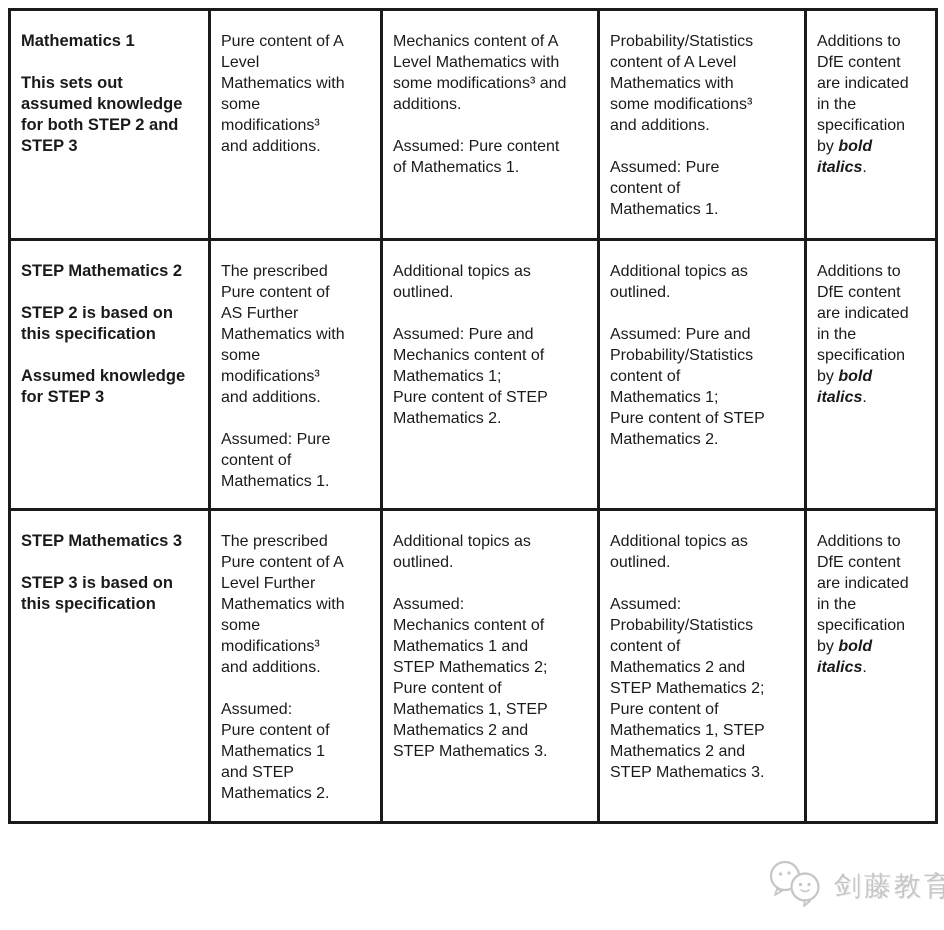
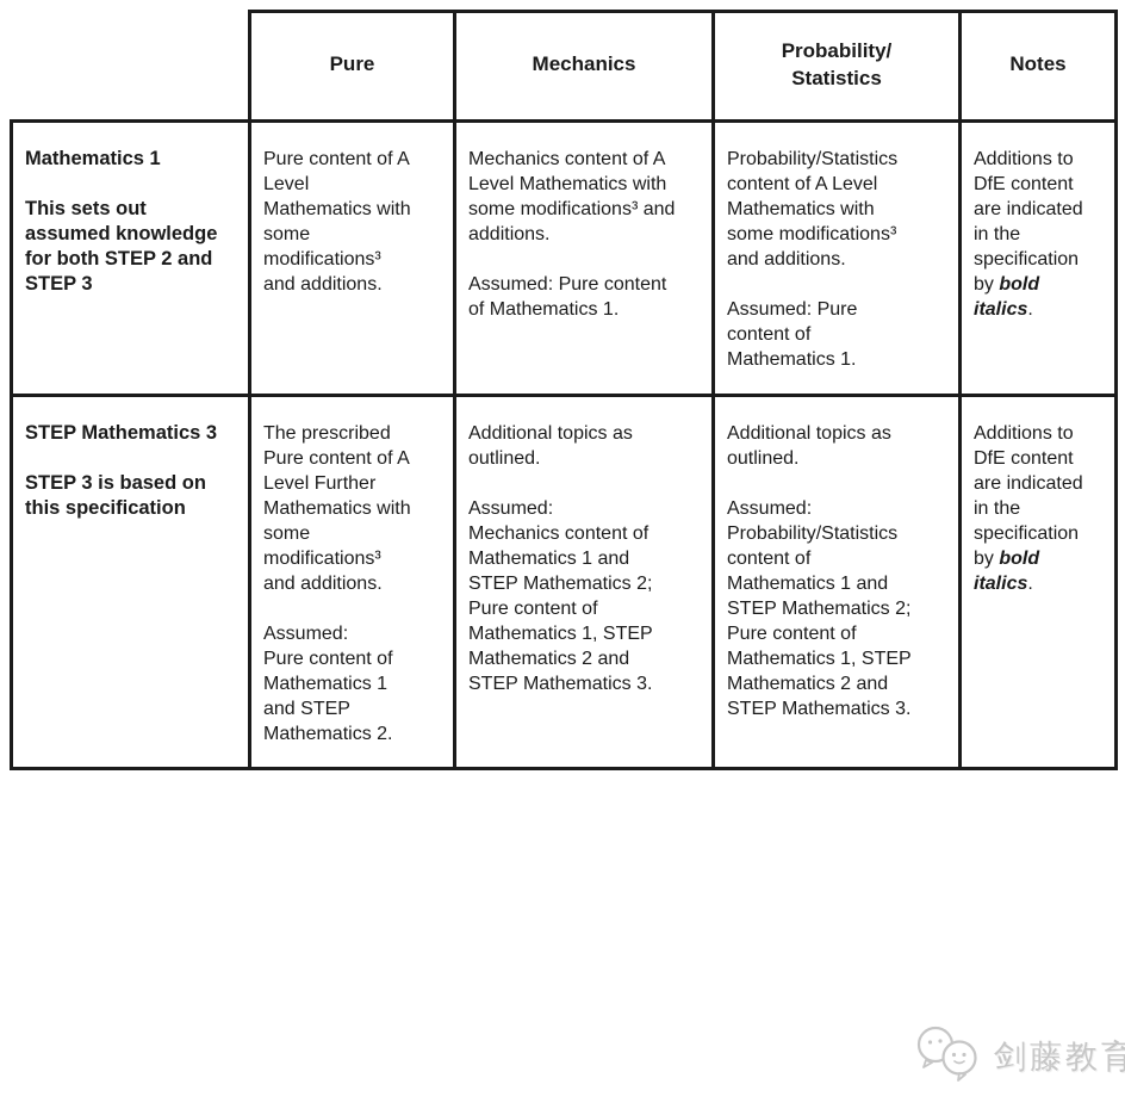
+ 	Pure	Mechanics	Probability/ Statistics	Notes
  Mathematics 1 This sets out assumed knowledge for both STEP 2 and STEP 3	Pure content of A Level Mathematics with some modifications³ and additions.	Mechanics content of A Level Mathematics with some modifications³ and additions. Assumed: Pure content of Mathematics 1.	Probability/Statistics content of A Level Mathematics with some modifications³ and additions. Assumed: Pure content of Mathematics 1.	Additions to DfE content are indicated in the specification by bold italics.
- STEP Mathematics 2 STEP 2 is based on this specification Assumed knowledge for STEP 3	The prescribed Pure content of AS Further Mathematics with some modifications³ and additions. Assumed: Pure content of Mathematics 1.	Additional topics as outlined. Assumed: Pure and Mechanics content of Mathematics 1; Pure content of STEP Mathematics 2.	Additional topics as outlined. Assumed: Pure and Probability/Statistics content of Mathematics 1; Pure content of STEP Mathematics 2.	Additions to DfE content are indicated in the specification by bold italics.
- STEP Mathematics 3 STEP 3 is based on this specification	The prescribed Pure content of A Level Further Mathematics with some modifications³ and additions. Assumed: Pure content of Mathematics 1 and STEP Mathematics 2.	Additional topics as outlined. Assumed: Mechanics content of Mathematics 1 and STEP Mathematics 2; Pure content of Mathematics 1, STEP Mathematics 2 and STEP Mathematics 3.	Additional topics as outlined. Assumed: Probability/Statistics content of Mathematics 2 and STEP Mathematics 2; Pure content of Mathematics 1, STEP Mathematics 2 and STEP Mathematics 3.	Additions to DfE content are indicated in the specification by bold italics.
+ STEP Mathematics 3 STEP 3 is based on this specification	The prescribed Pure content of A Level Further Mathematics with some modifications³ and additions. Assumed: Pure content of Mathematics 1 and STEP Mathematics 2.	Additional topics as outlined. Assumed: Mechanics content of Mathematics 1 and STEP Mathematics 2; Pure content of Mathematics 1, STEP Mathematics 2 and STEP Mathematics 3.	Additional topics as outlined. Assumed: Probability/Statistics content of Mathematics 1 and STEP Mathematics 2; Pure content of Mathematics 1, STEP Mathematics 2 and STEP Mathematics 3.	Additions to DfE content are indicated in the specification by bold italics.
  剑藤教育
